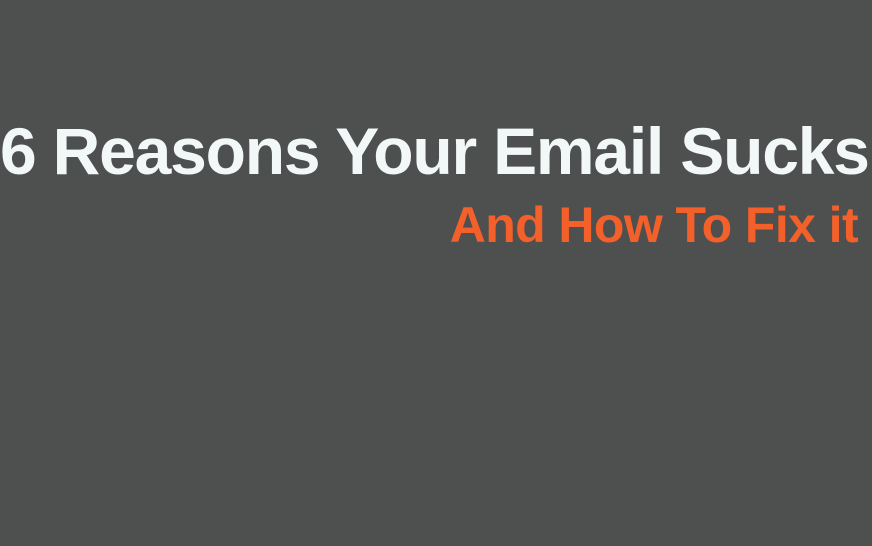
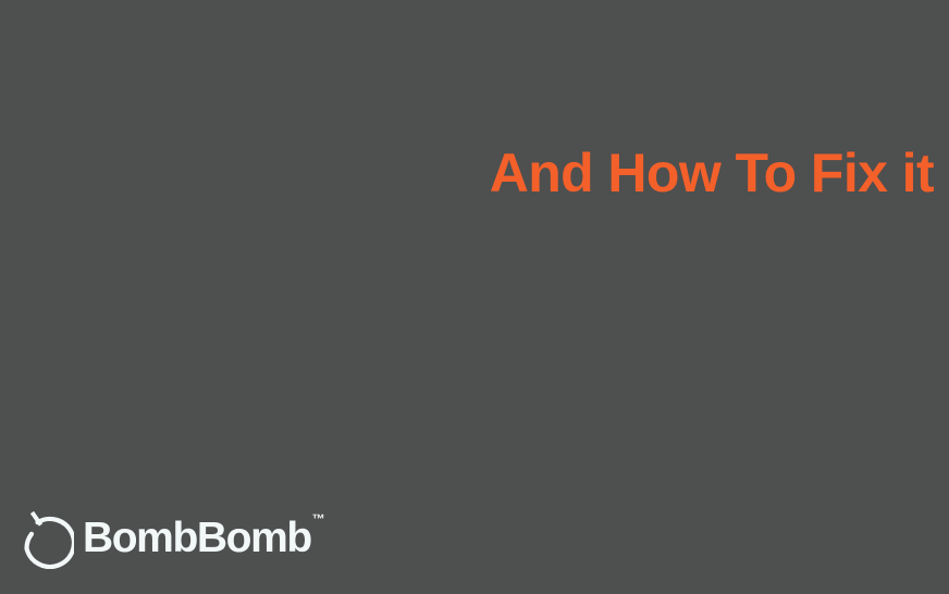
- 6 Reasons Your Email Sucks
  And How To Fix it
+ BombBomb™
